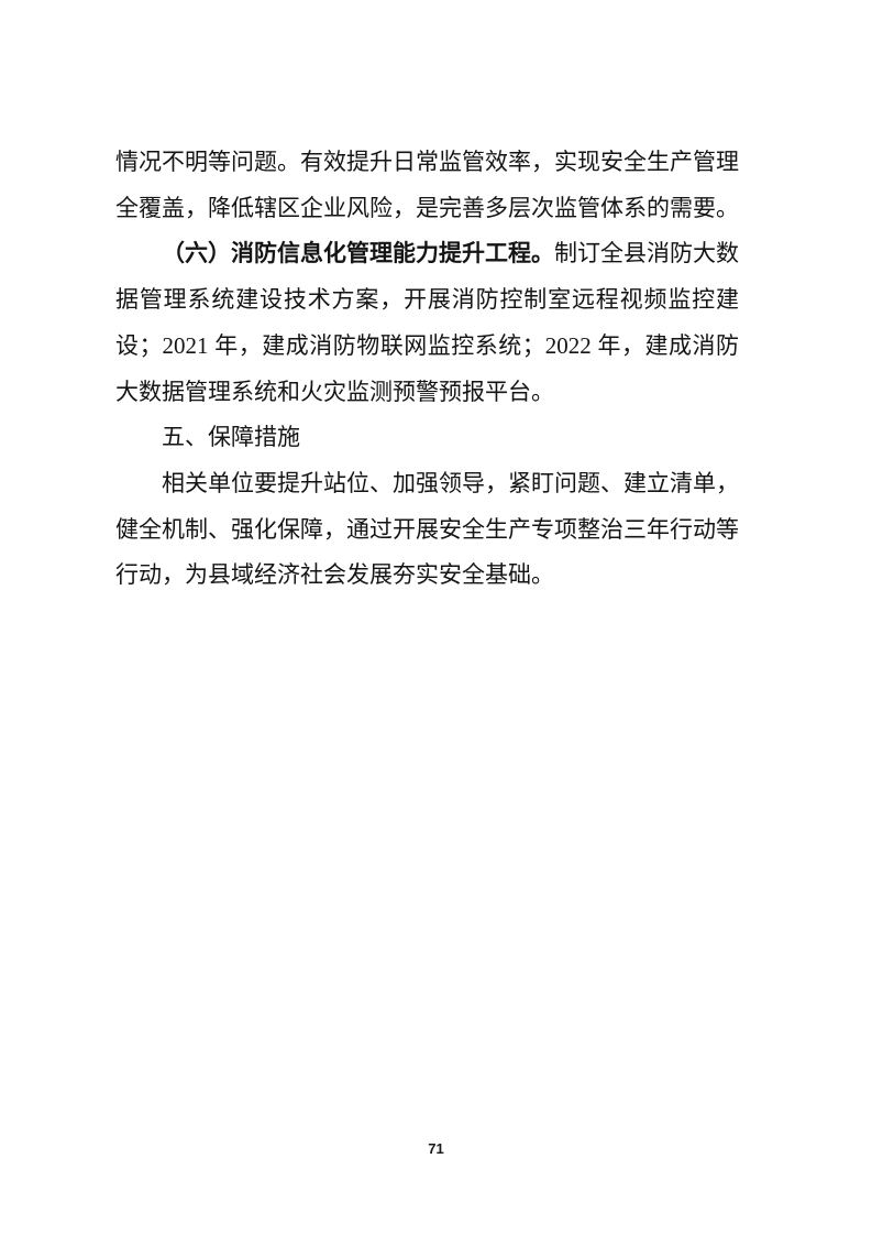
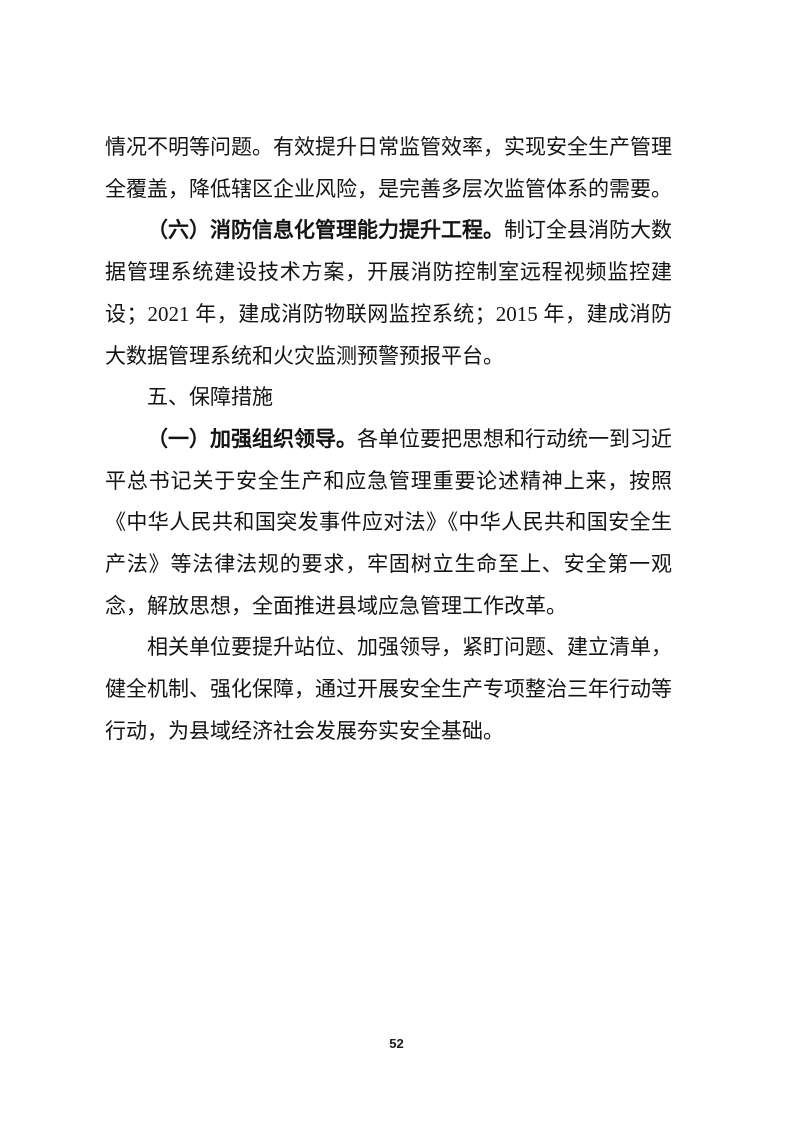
  情况不明等问题。有效提升日常监管效率，实现安全生产管理全覆盖，降低辖区企业风险，是完善多层次监管体系的需要。
- （六）消防信息化管理能力提升工程。制订全县消防大数据管理系统建设技术方案，开展消防控制室远程视频监控建设；2021 年，建成消防物联网监控系统；2022 年，建成消防大数据管理系统和火灾监测预警预报平台。
+ （六）消防信息化管理能力提升工程。制订全县消防大数据管理系统建设技术方案，开展消防控制室远程视频监控建设；2021 年，建成消防物联网监控系统；2015 年，建成消防大数据管理系统和火灾监测预警预报平台。
  五、保障措施
+ （一）加强组织领导。各单位要把思想和行动统一到习近平总书记关于安全生产和应急管理重要论述精神上来，按照《中华人民共和国突发事件应对法》《中华人民共和国安全生产法》等法律法规的要求，牢固树立生命至上、安全第一观念，解放思想，全面推进县域应急管理工作改革。
  相关单位要提升站位、加强领导，紧盯问题、建立清单，健全机制、强化保障，通过开展安全生产专项整治三年行动等行动，为县域经济社会发展夯实安全基础。
- 71
+ 52
